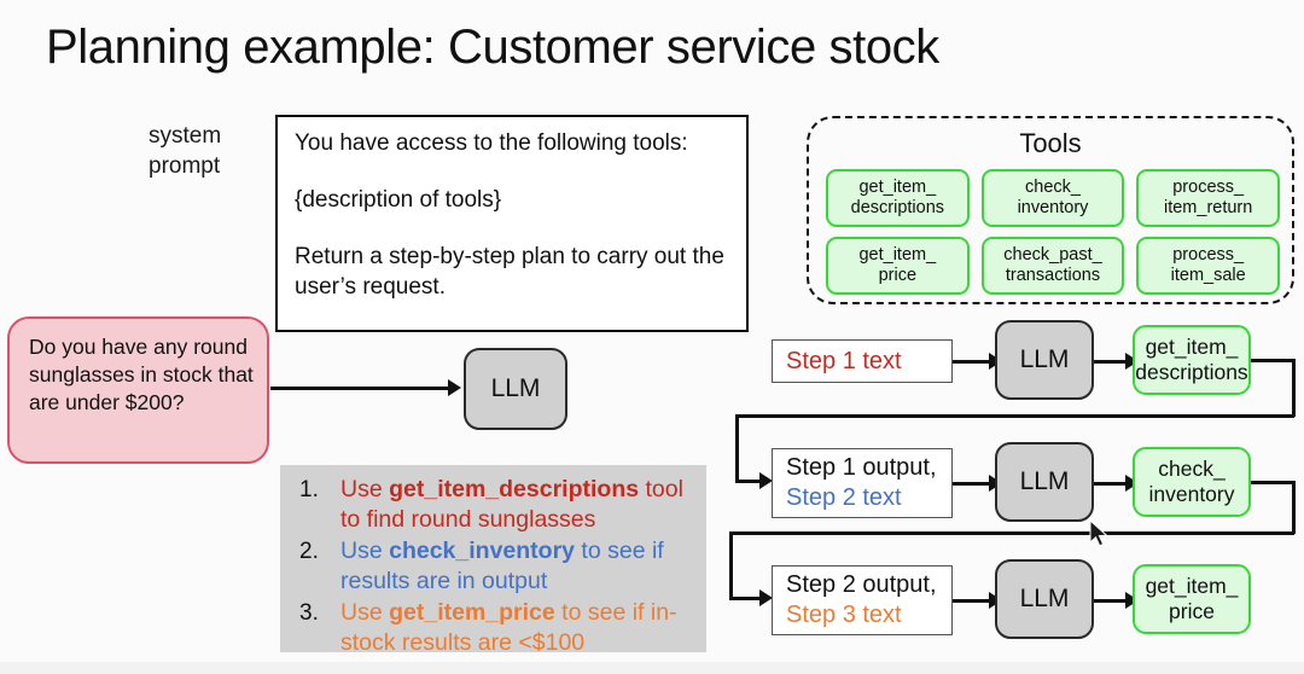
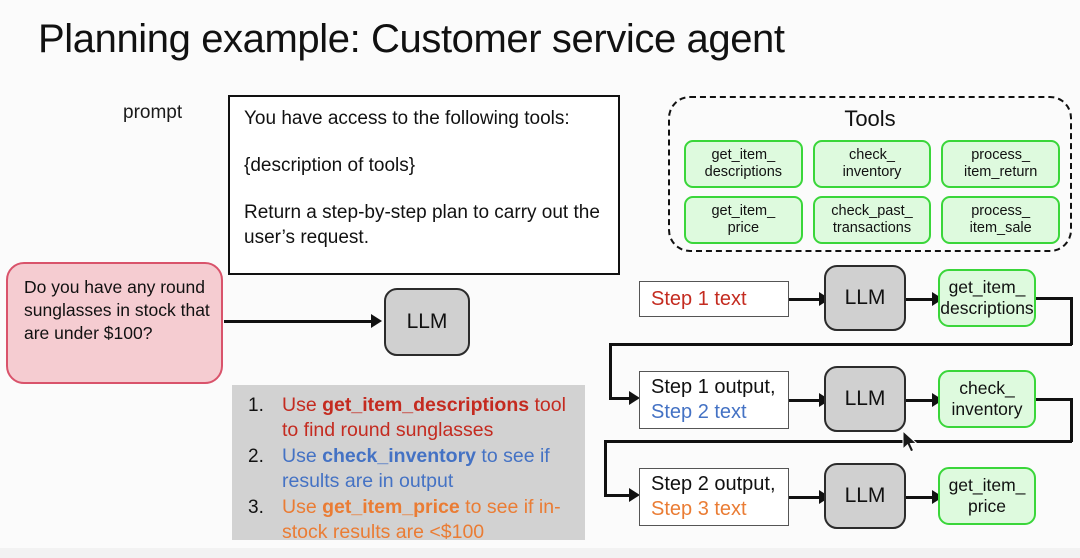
- Planning example: Customer service stock
+ Planning example: Customer service agent
- system
  prompt
  You have access to the following tools:
  {description of tools}
  Return a step-by-step plan to carry out the user’s request.
  Tools
  get_item_
  descriptions
  check_
  inventory
  process_
  item_return
  get_item_
  price
  check_past_
  transactions
  process_
  item_sale
- Do you have any round sunglasses in stock that are under $200?
+ Do you have any round sunglasses in stock that are under $100?
  LLM
  1.
  Use get_item_descriptions tool to find round sunglasses
  2.
  Use check_inventory to see if results are in output
  3.
  Use get_item_price to see if in-stock results are <$100
  Step 1 text
  LLM
  get_item_
  descriptions
  Step 1 output,
  Step 2 text
  LLM
  check_
  inventory
  Step 2 output,
  Step 3 text
  LLM
  get_item_
  price
